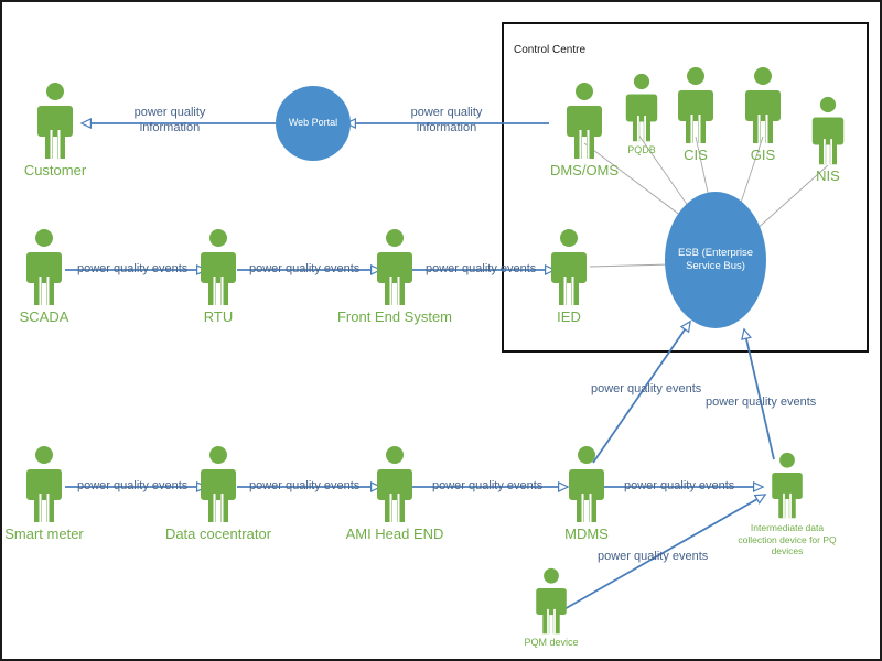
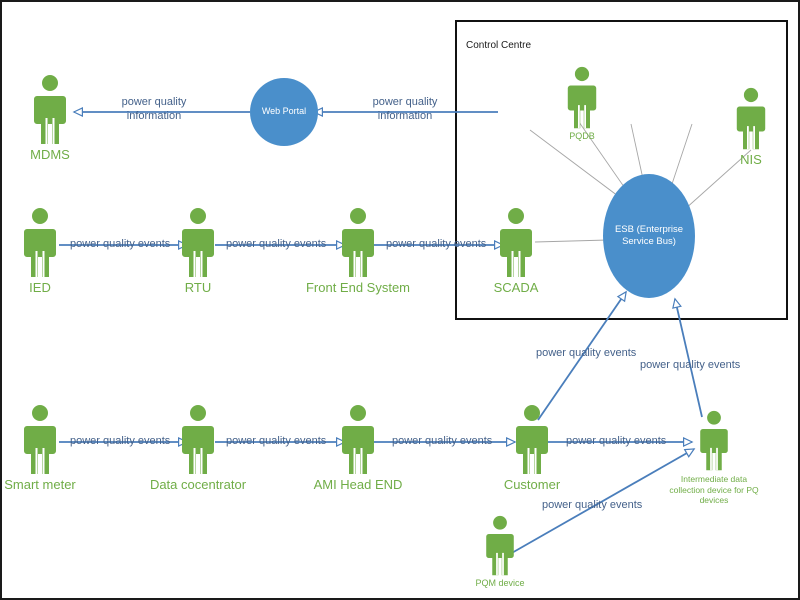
  Control Centre
- Customer
+ MDMS
  Web Portal
- DMS/OMS
  PQDB
- CIS
- GIS
  NIS
  ESB (Enterprise Service Bus)
- SCADA
+ IED
  RTU
  Front End System
- IED
+ SCADA
  Smart meter
  Data cocentrator
  AMI Head END
- MDMS
+ Customer
  Intermediate data collection device for PQ devices
  PQM device
  power quality information
  power quality information
  power quality events
  power quality events
  power quality events
  power quality events
  power quality events
  power quality events
  power quality events
  power quality events
  power quality events
  power quality events
